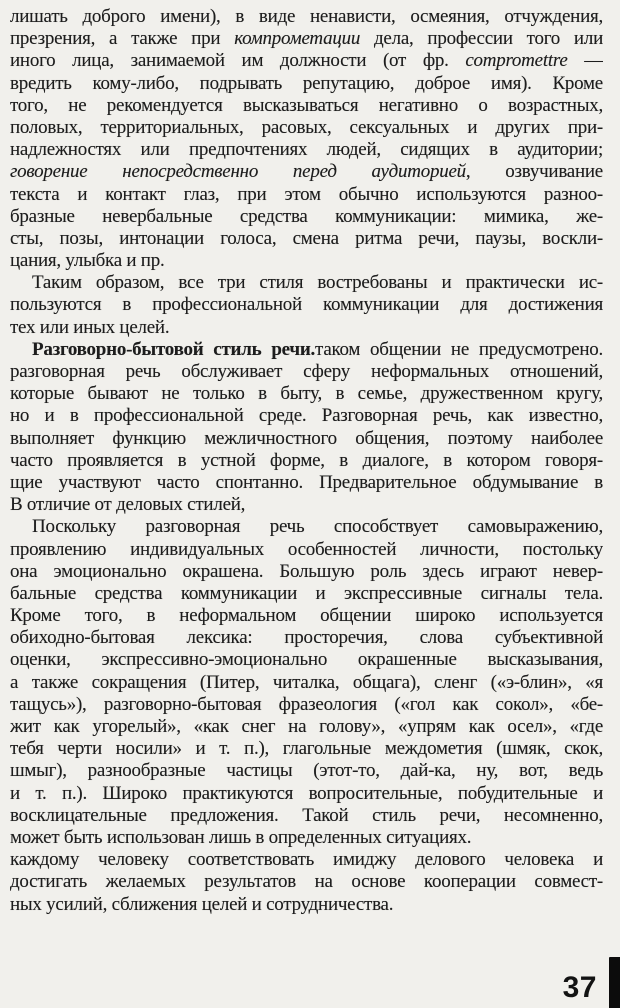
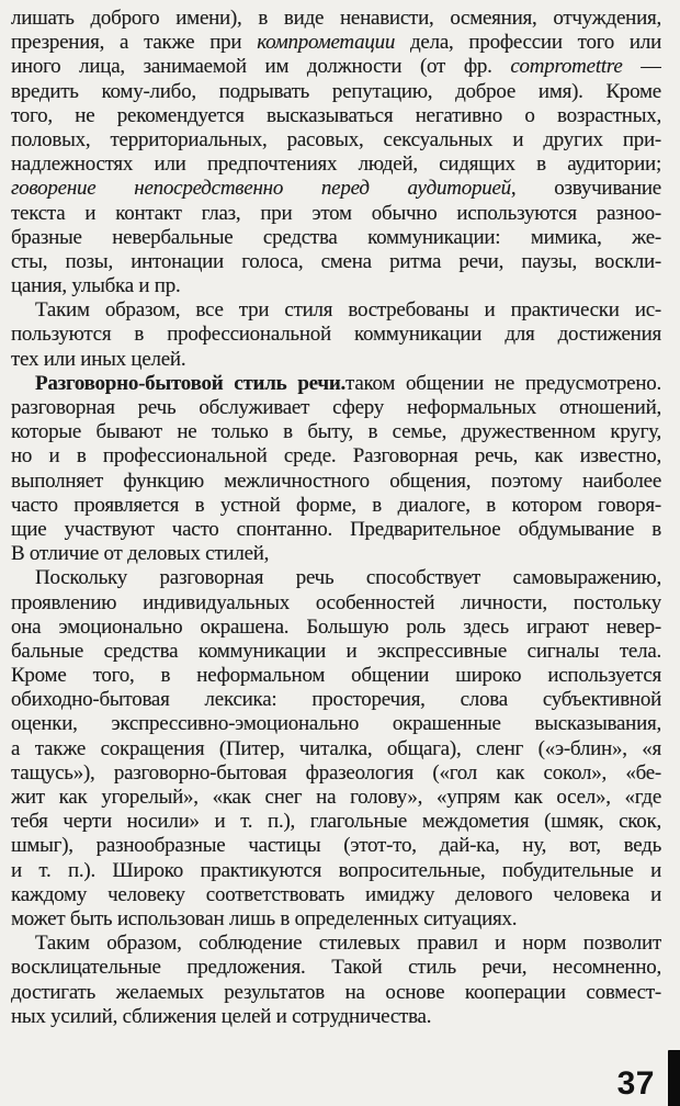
  лишать доброго имени), в виде ненависти, осмеяния, отчуждения,
  презрения, а также при компрометации дела, профессии того или
  иного лица, занимаемой им должности (от фр. compromettre —
  вредить кому-либо, подрывать репутацию, доброе имя). Кроме
  того, не рекомендуется высказываться негативно о возрастных,
  половых, территориальных, расовых, сексуальных и других при-
  надлежностях или предпочтениях людей, сидящих в аудитории;
  говорение непосредственно перед аудиторией, озвучивание
  текста и контакт глаз, при этом обычно используются разноо-
  бразные невербальные средства коммуникации: мимика, же-
  сты, позы, интонации голоса, смена ритма речи, паузы, воскли-
  цания, улыбка и пр.
  Таким образом, все три стиля востребованы и практически ис-
  пользуются в профессиональной коммуникации для достижения
  тех или иных целей.
  Разговорно-бытовой стиль речи.таком общении не предусмотрено.
  разговорная речь обслуживает сферу неформальных отношений,
  которые бывают не только в быту, в семье, дружественном кругу,
  но и в профессиональной среде. Разговорная речь, как известно,
  выполняет функцию межличностного общения, поэтому наиболее
  часто проявляется в устной форме, в диалоге, в котором говоря-
  щие участвуют часто спонтанно. Предварительное обдумывание в
  В отличие от деловых стилей,
  Поскольку разговорная речь способствует самовыражению,
  проявлению индивидуальных особенностей личности, постольку
  она эмоционально окрашена. Большую роль здесь играют невер-
  бальные средства коммуникации и экспрессивные сигналы тела.
  Кроме того, в неформальном общении широко используется
  обиходно-бытовая лексика: просторечия, слова субъективной
  оценки, экспрессивно-эмоционально окрашенные высказывания,
  а также сокращения (Питер, читалка, общага), сленг («э-блин», «я
  тащусь»), разговорно-бытовая фразеология («гол как сокол», «бе-
  жит как угорелый», «как снег на голову», «упрям как осел», «где
  тебя черти носили» и т. п.), глагольные междометия (шмяк, скок,
  шмыг), разнообразные частицы (этот-то, дай-ка, ну, вот, ведь
  и т. п.). Широко практикуются вопросительные, побудительные и
- восклицательные предложения. Такой стиль речи, несомненно,
+ каждому человеку соответствовать имиджу делового человека и
  может быть использован лишь в определенных ситуациях.
+ Таким образом, соблюдение стилевых правил и норм позволит
- каждому человеку соответствовать имиджу делового человека и
+ восклицательные предложения. Такой стиль речи, несомненно,
  достигать желаемых результатов на основе кооперации совмест-
  ных усилий, сближения целей и сотрудничества.
  37
